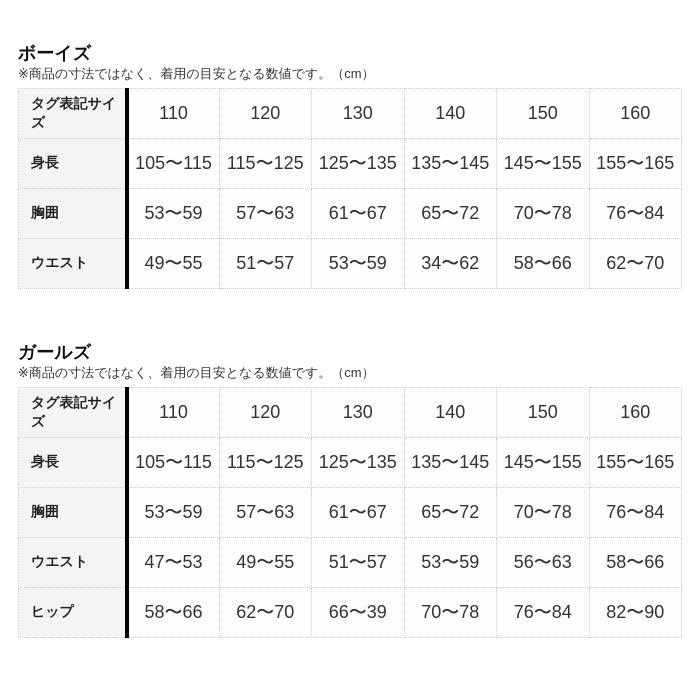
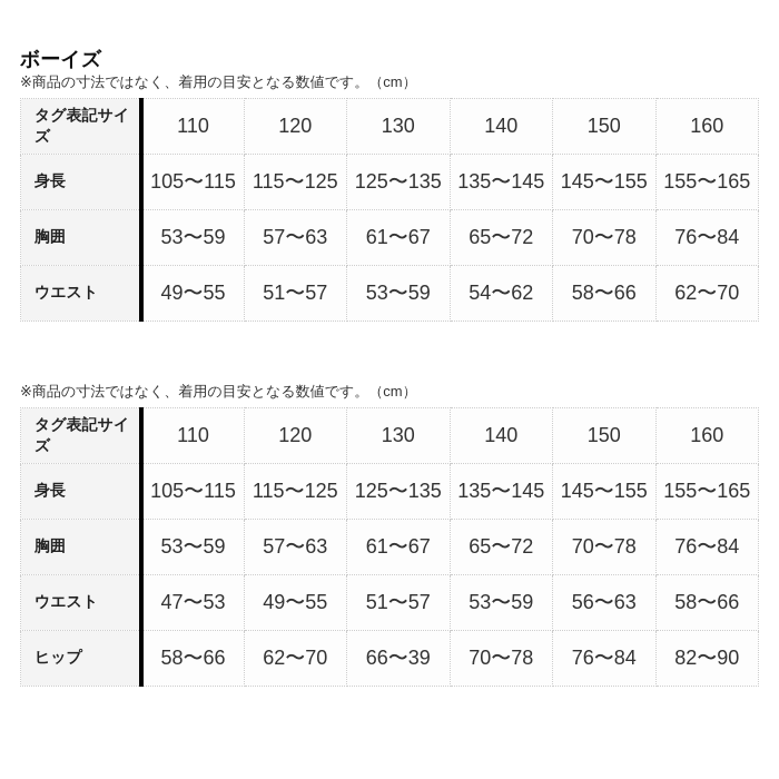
  ボーイズ
  ※商品の寸法ではなく、着用の目安となる数値です。（cm）
  タグ表記サイズ	110	120	130	140	150	160
  身長	105〜115	115〜125	125〜135	135〜145	145〜155	155〜165
  胸囲	53〜59	57〜63	61〜67	65〜72	70〜78	76〜84
- ウエスト	49〜55	51〜57	53〜59	34〜62	58〜66	62〜70
+ ウエスト	49〜55	51〜57	53〜59	54〜62	58〜66	62〜70
- ガールズ
  ※商品の寸法ではなく、着用の目安となる数値です。（cm）
  タグ表記サイズ	110	120	130	140	150	160
  身長	105〜115	115〜125	125〜135	135〜145	145〜155	155〜165
  胸囲	53〜59	57〜63	61〜67	65〜72	70〜78	76〜84
  ウエスト	47〜53	49〜55	51〜57	53〜59	56〜63	58〜66
  ヒップ	58〜66	62〜70	66〜39	70〜78	76〜84	82〜90
